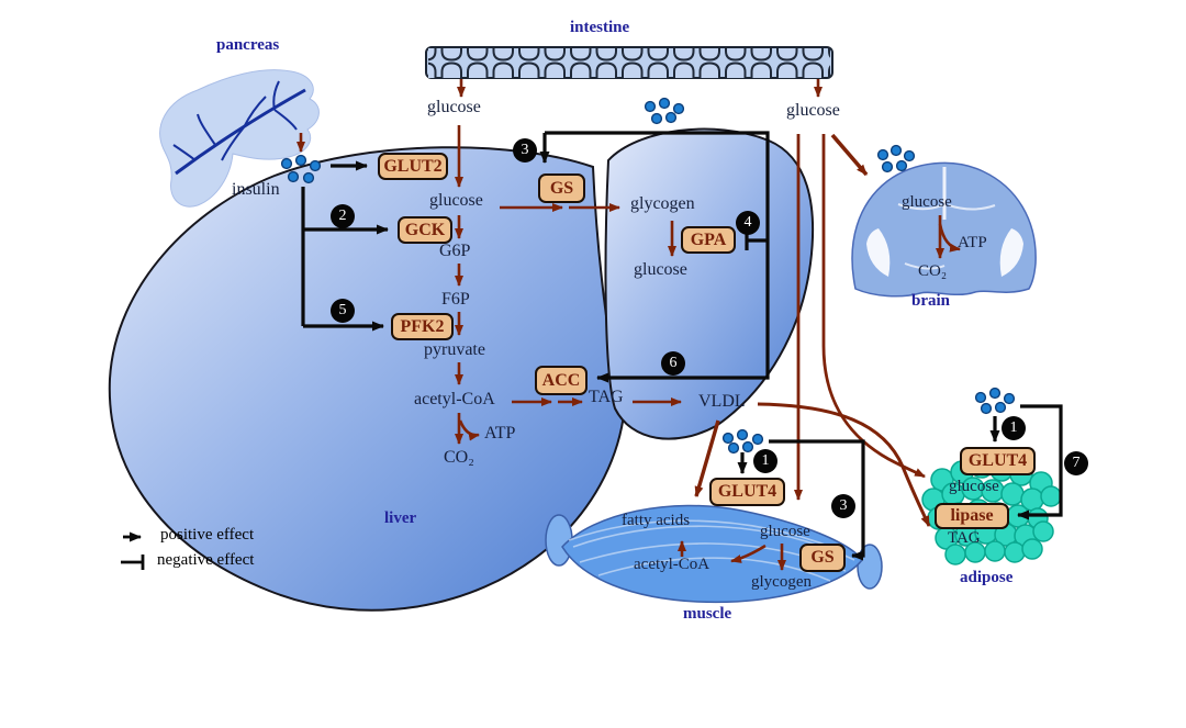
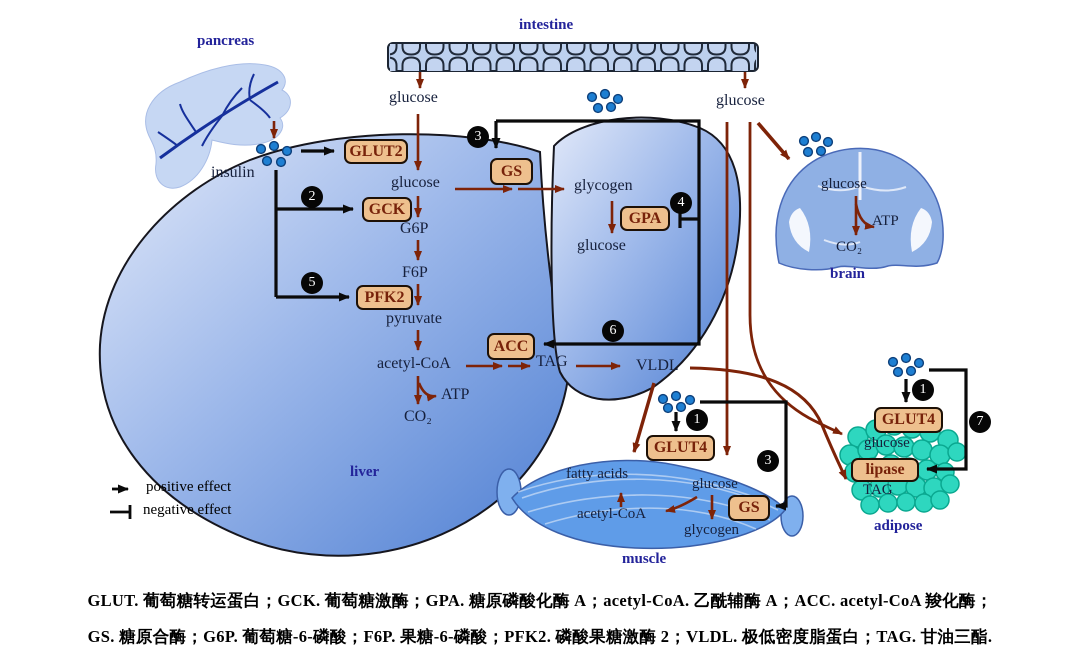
  pancreas
  intestine
  liver
  brain
  muscle
  adipose
  insulin
  glucose
  glucose
  glucose
  G6P
  F6P
  pyruvate
  acetyl-CoA
  ATP
  CO₂
  glycogen
  glucose
  TAG
  VLDL
  glucose
  ATP
  CO₂
  fatty acids
  glucose
  acetyl-CoA
  glycogen
  glucose
  TAG
  positive effect
  negative effect
  GLUT2
  GCK
  PFK2
  GS
  GPA
  ACC
  GLUT4
  GS
  GLUT4
  lipase
  2
  5
  3
  4
  6
  1
  3
  1
  7
+ GLUT. 葡萄糖转运蛋白；GCK. 葡萄糖激酶；GPA. 糖原磷酸化酶 A；acetyl-CoA. 乙酰辅酶 A；ACC. acetyl-CoA 羧化酶；
+ GS. 糖原合酶；G6P. 葡萄糖-6-磷酸；F6P. 果糖-6-磷酸；PFK2. 磷酸果糖激酶 2；VLDL. 极低密度脂蛋白；TAG. 甘油三酯.
